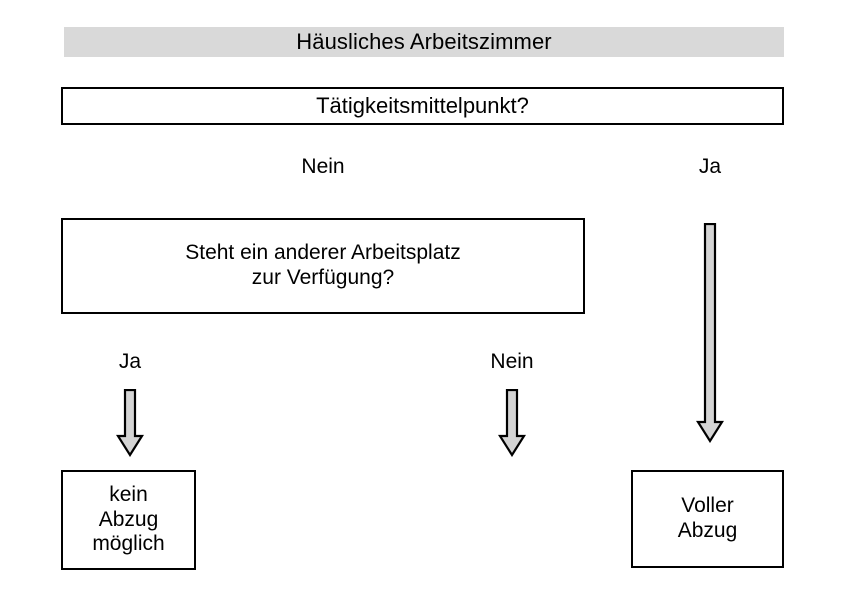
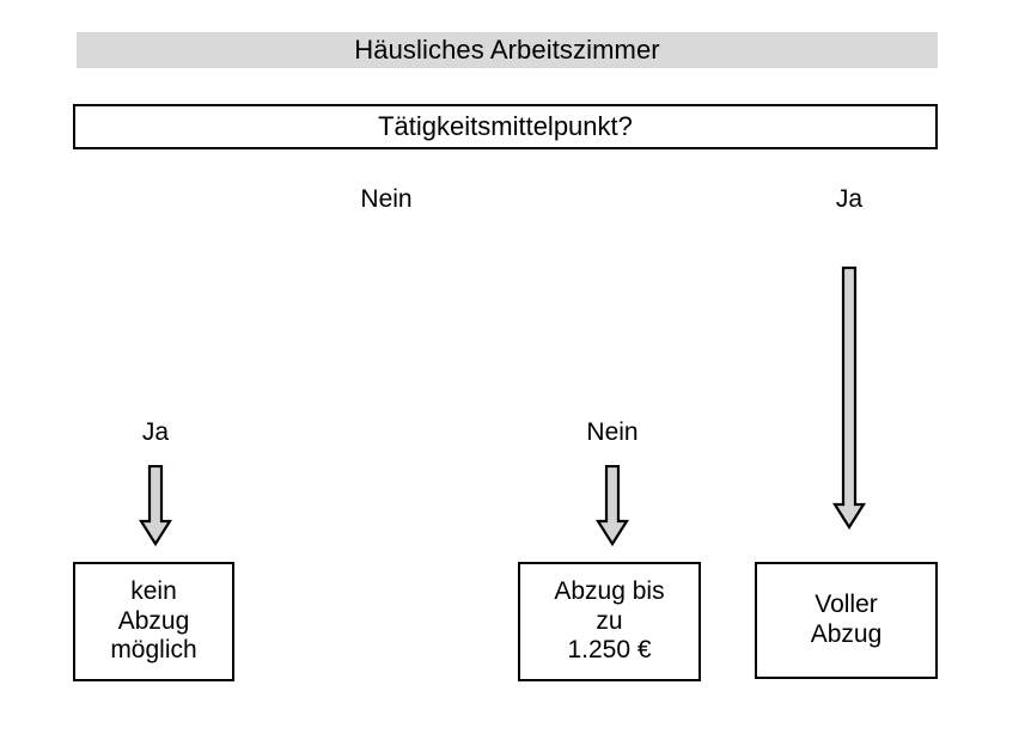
  Häusliches Arbeitszimmer
  Tätigkeitsmittelpunkt?
  Nein
  Ja
- Steht ein anderer Arbeitsplatz
- zur Verfügung?
  Ja
  Nein
  kein
  Abzug
  möglich
+ Abzug bis
+ zu
+ 1.250 €
  Voller
  Abzug
